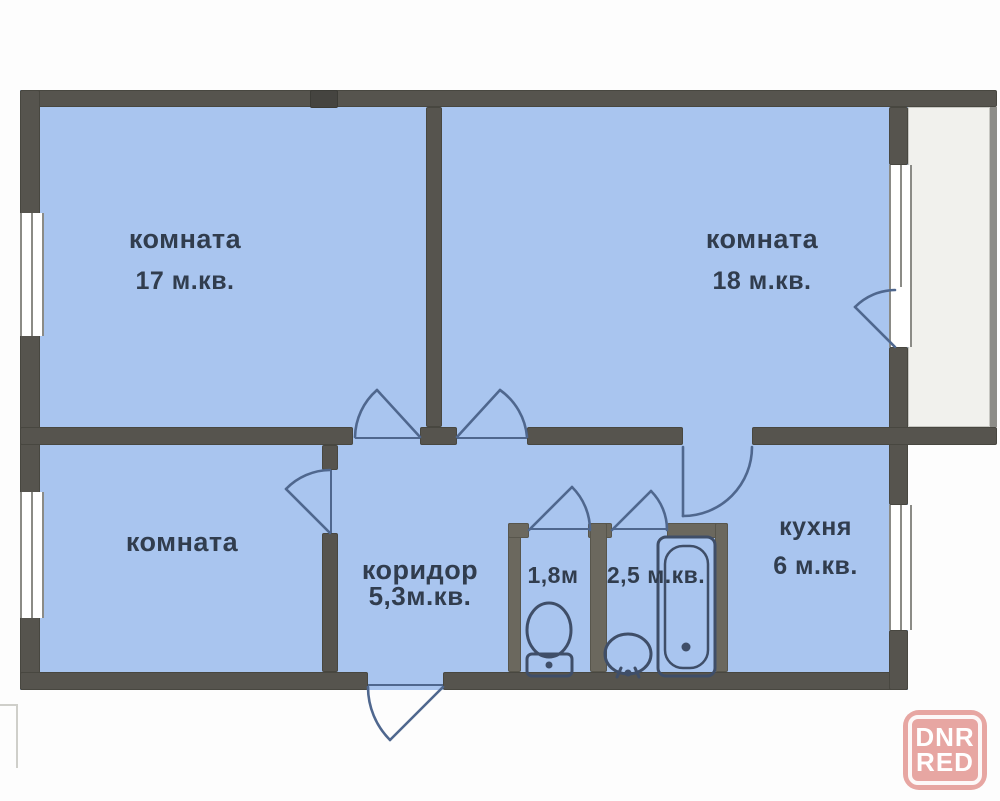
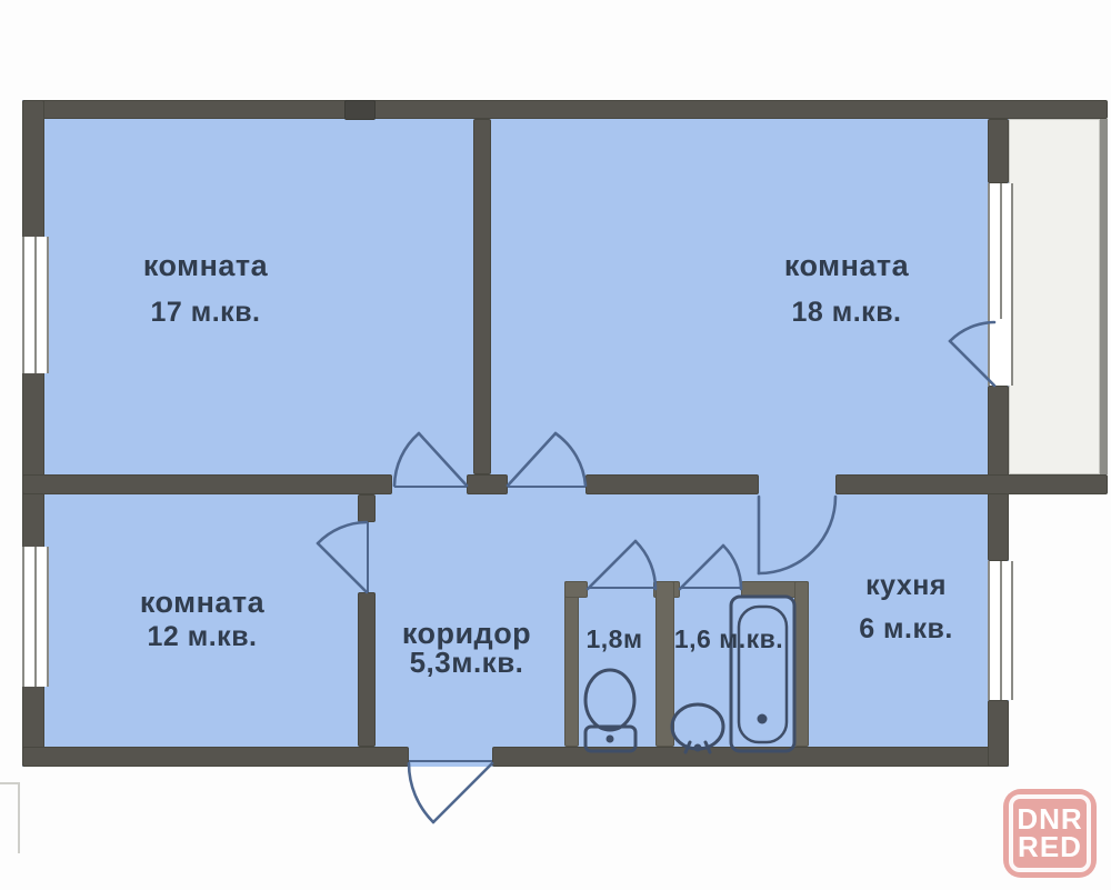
  комната
  17 м.кв.
  комната
  18 м.кв.
  комната
+ 12 м.кв.
  коридор
  5,3м.кв.
  1,8м
- 2,5 м.кв.
+ 1,6 м.кв.
  кухня
  6 м.кв.
  DNR
  RED
